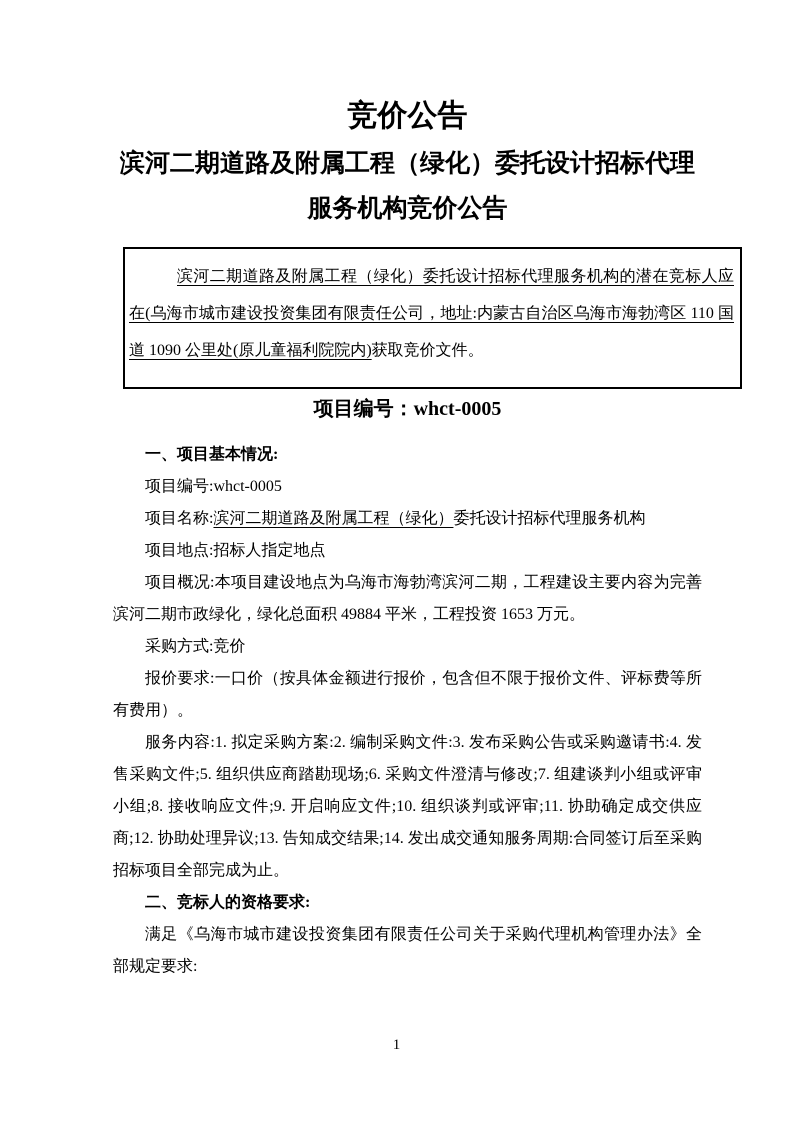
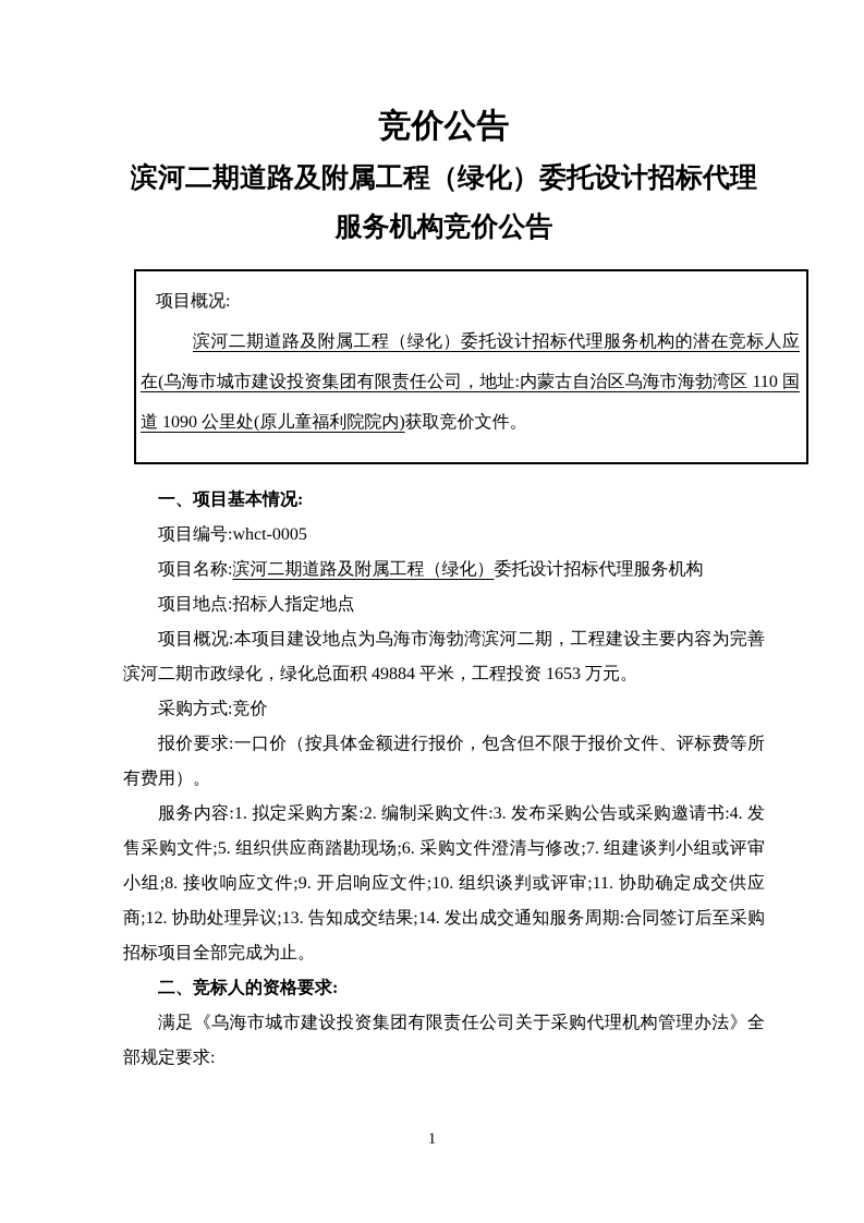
  竞价公告
  滨河二期道路及附属工程（绿化）委托设计招标代理
  服务机构竞价公告
+ 项目概况:
  滨河二期道路及附属工程（绿化）委托设计招标代理服务机构的潜在竞标人应在(乌海市城市建设投资集团有限责任公司，地址:内蒙古自治区乌海市海勃湾区 110 国道 1090 公里处(原儿童福利院院内)获取竞价文件。
- 项目编号：whct-0005
  一、项目基本情况:
  项目编号:whct-0005
  项目名称:滨河二期道路及附属工程（绿化）委托设计招标代理服务机构
  项目地点:招标人指定地点
  项目概况:本项目建设地点为乌海市海勃湾滨河二期，工程建设主要内容为完善滨河二期市政绿化，绿化总面积 49884 平米，工程投资 1653 万元。
  采购方式:竞价
  报价要求:一口价（按具体金额进行报价，包含但不限于报价文件、评标费等所有费用）。
  服务内容:1. 拟定采购方案:2. 编制采购文件:3. 发布采购公告或采购邀请书:4. 发售采购文件;5. 组织供应商踏勘现场;6. 采购文件澄清与修改;7. 组建谈判小组或评审小组;8. 接收响应文件;9. 开启响应文件;10. 组织谈判或评审;11. 协助确定成交供应商;12. 协助处理异议;13. 告知成交结果;14. 发出成交通知服务周期:合同签订后至采购招标项目全部完成为止。
  二、竞标人的资格要求:
  满足《乌海市城市建设投资集团有限责任公司关于采购代理机构管理办法》全部规定要求:
  1
